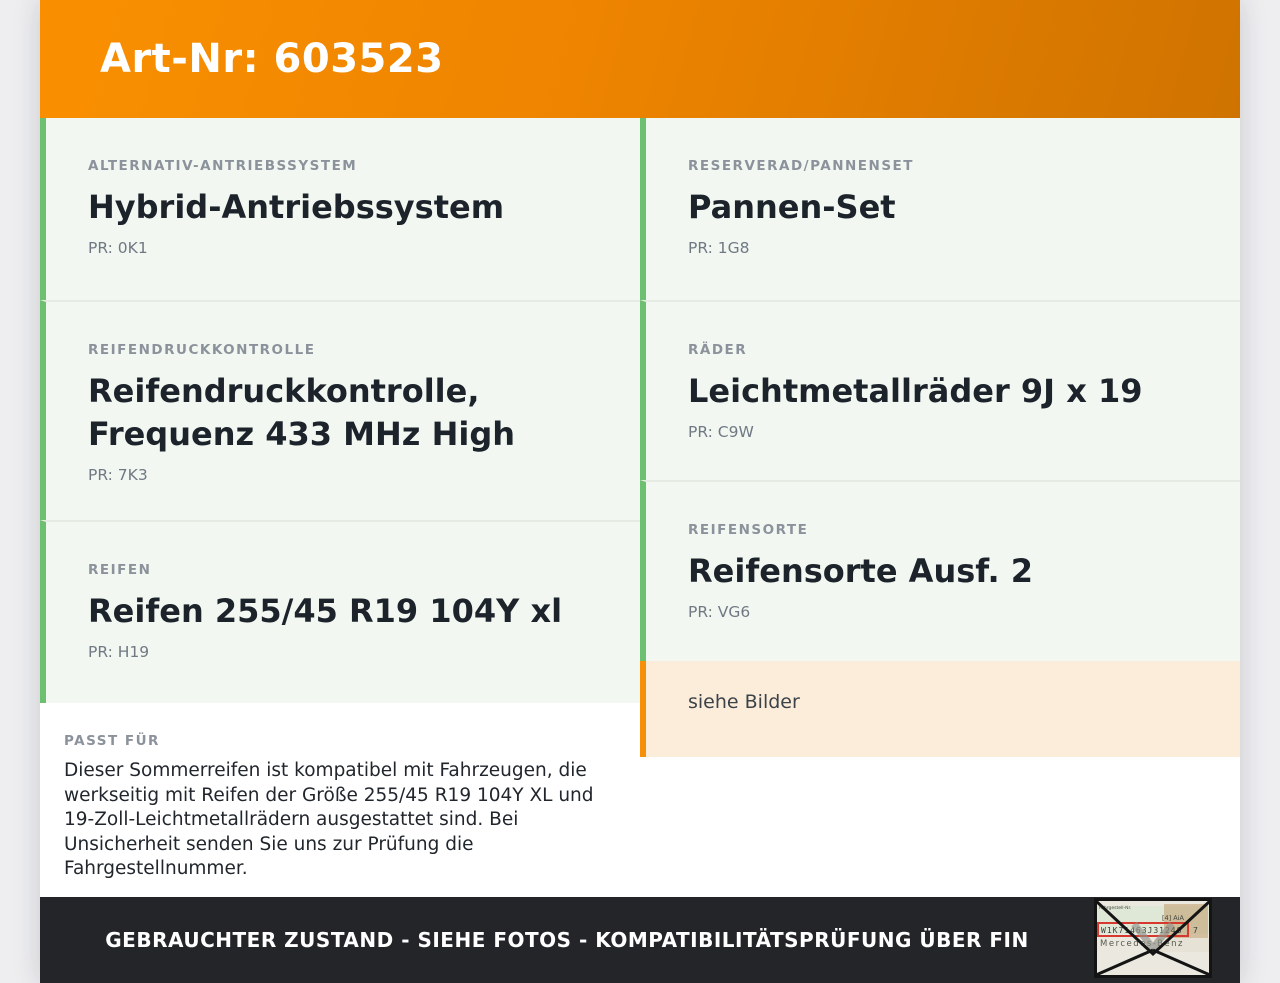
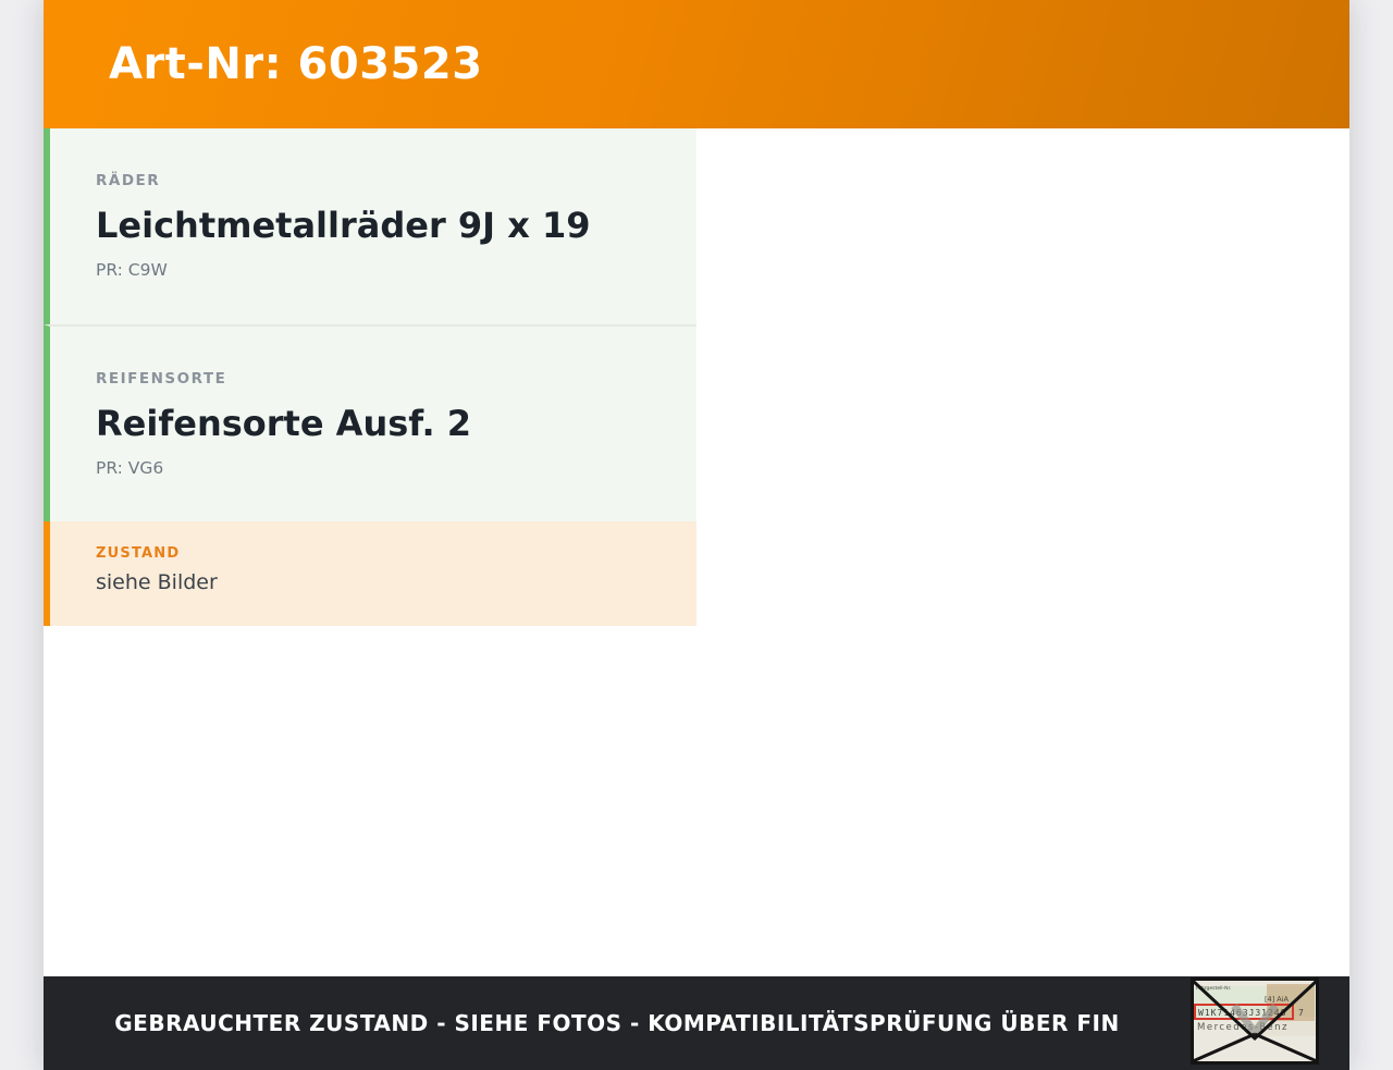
  Art-Nr: 603523
- ALTERNATIV-ANTRIEBSSYSTEM
- Hybrid-Antriebssystem
- PR: 0K1
- REIFENDRUCKKONTROLLE
- Reifendruckkontrolle,
- Frequenz 433 MHz High
- PR: 7K3
- REIFEN
- Reifen 255/45 R19 104Y xl
- PR: H19
- PASST FÜR
- Dieser Sommerreifen ist kompatibel mit Fahrzeugen, die
- werkseitig mit Reifen der Größe 255/45 R19 104Y XL und
- 19-Zoll-Leichtmetallrädern ausgestattet sind. Bei
- Unsicherheit senden Sie uns zur Prüfung die
- Fahrgestellnummer.
- RESERVERAD/PANNENSET
- Pannen-Set
- PR: 1G8
  RÄDER
  Leichtmetallräder 9J x 19
  PR: C9W
  REIFENSORTE
  Reifensorte Ausf. 2
  PR: VG6
+ ZUSTAND
  siehe Bilder
  GEBRAUCHTER ZUSTAND - SIEHE FOTOS - KOMPATIBILITÄTSPRÜFUNG ÜBER FIN
  [4] AiA
  W1K7463J3124
  7
  Merceds-Benz
